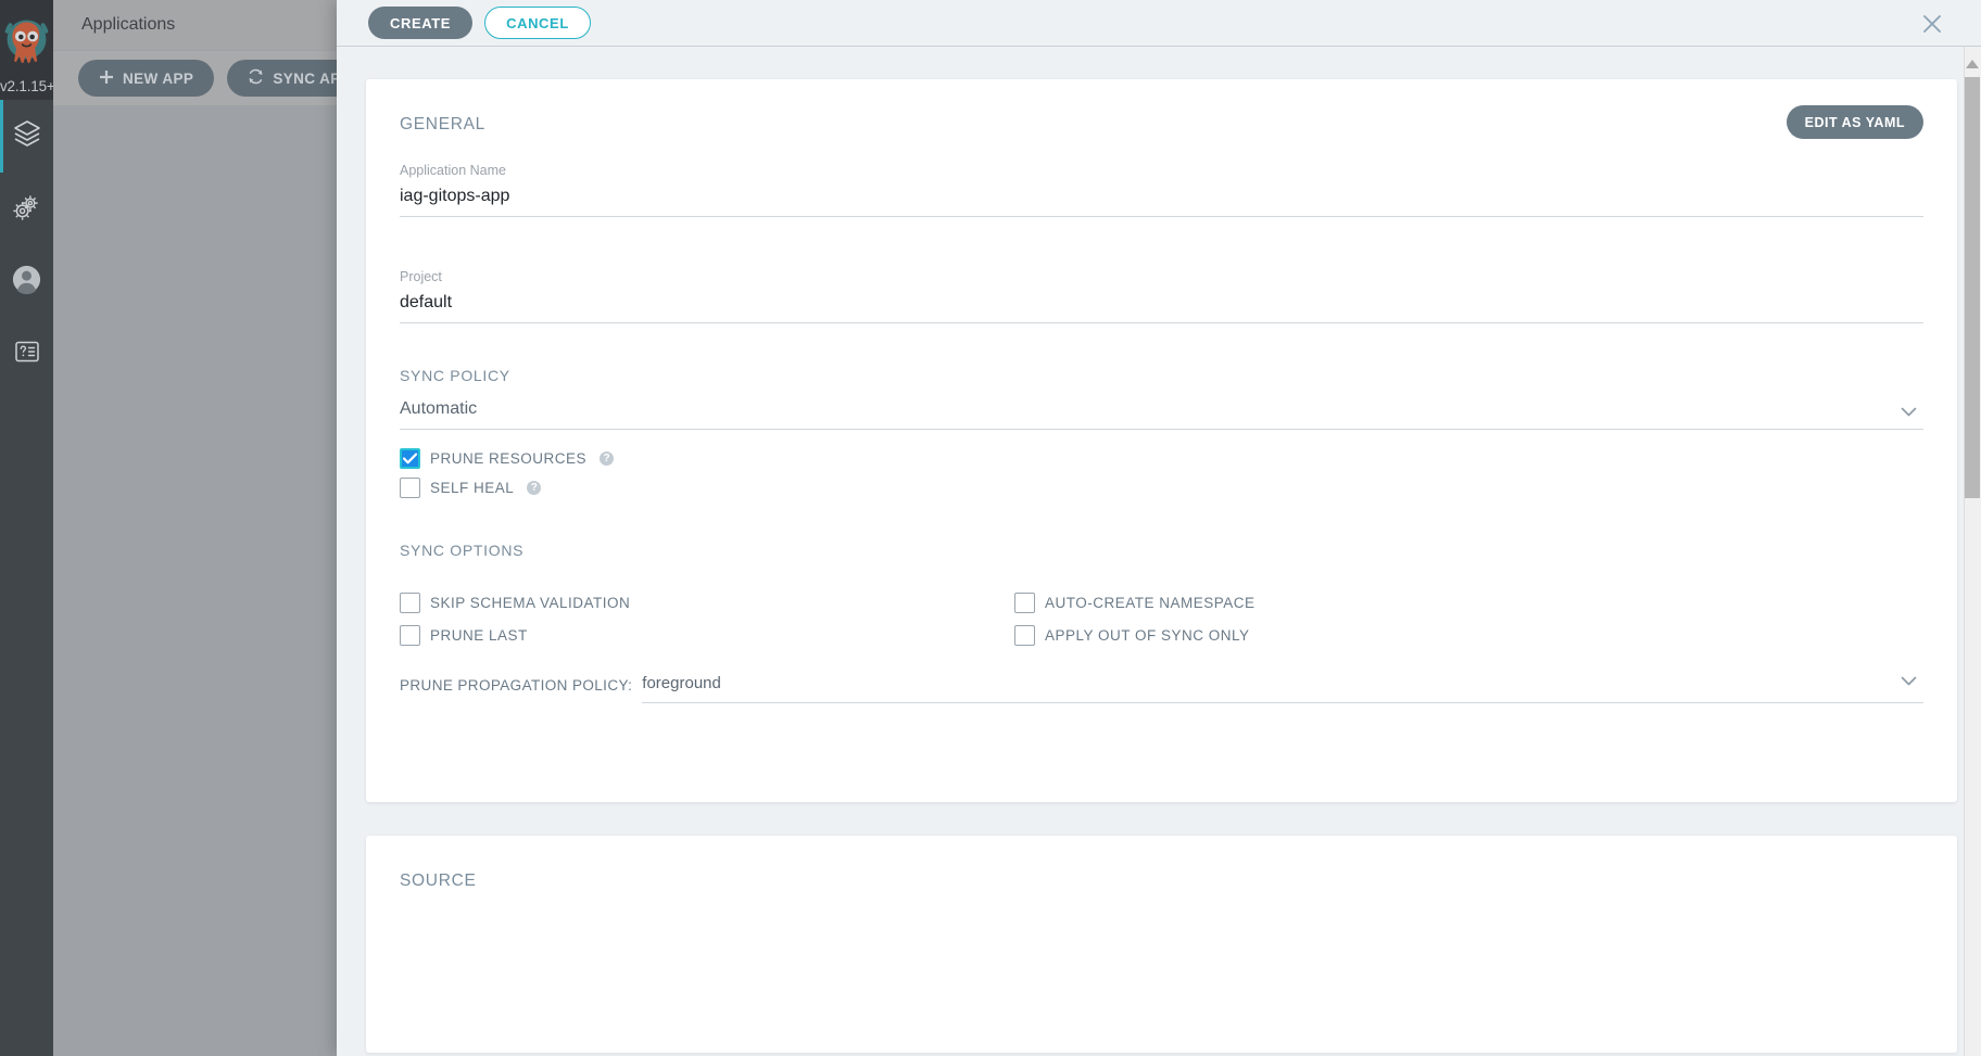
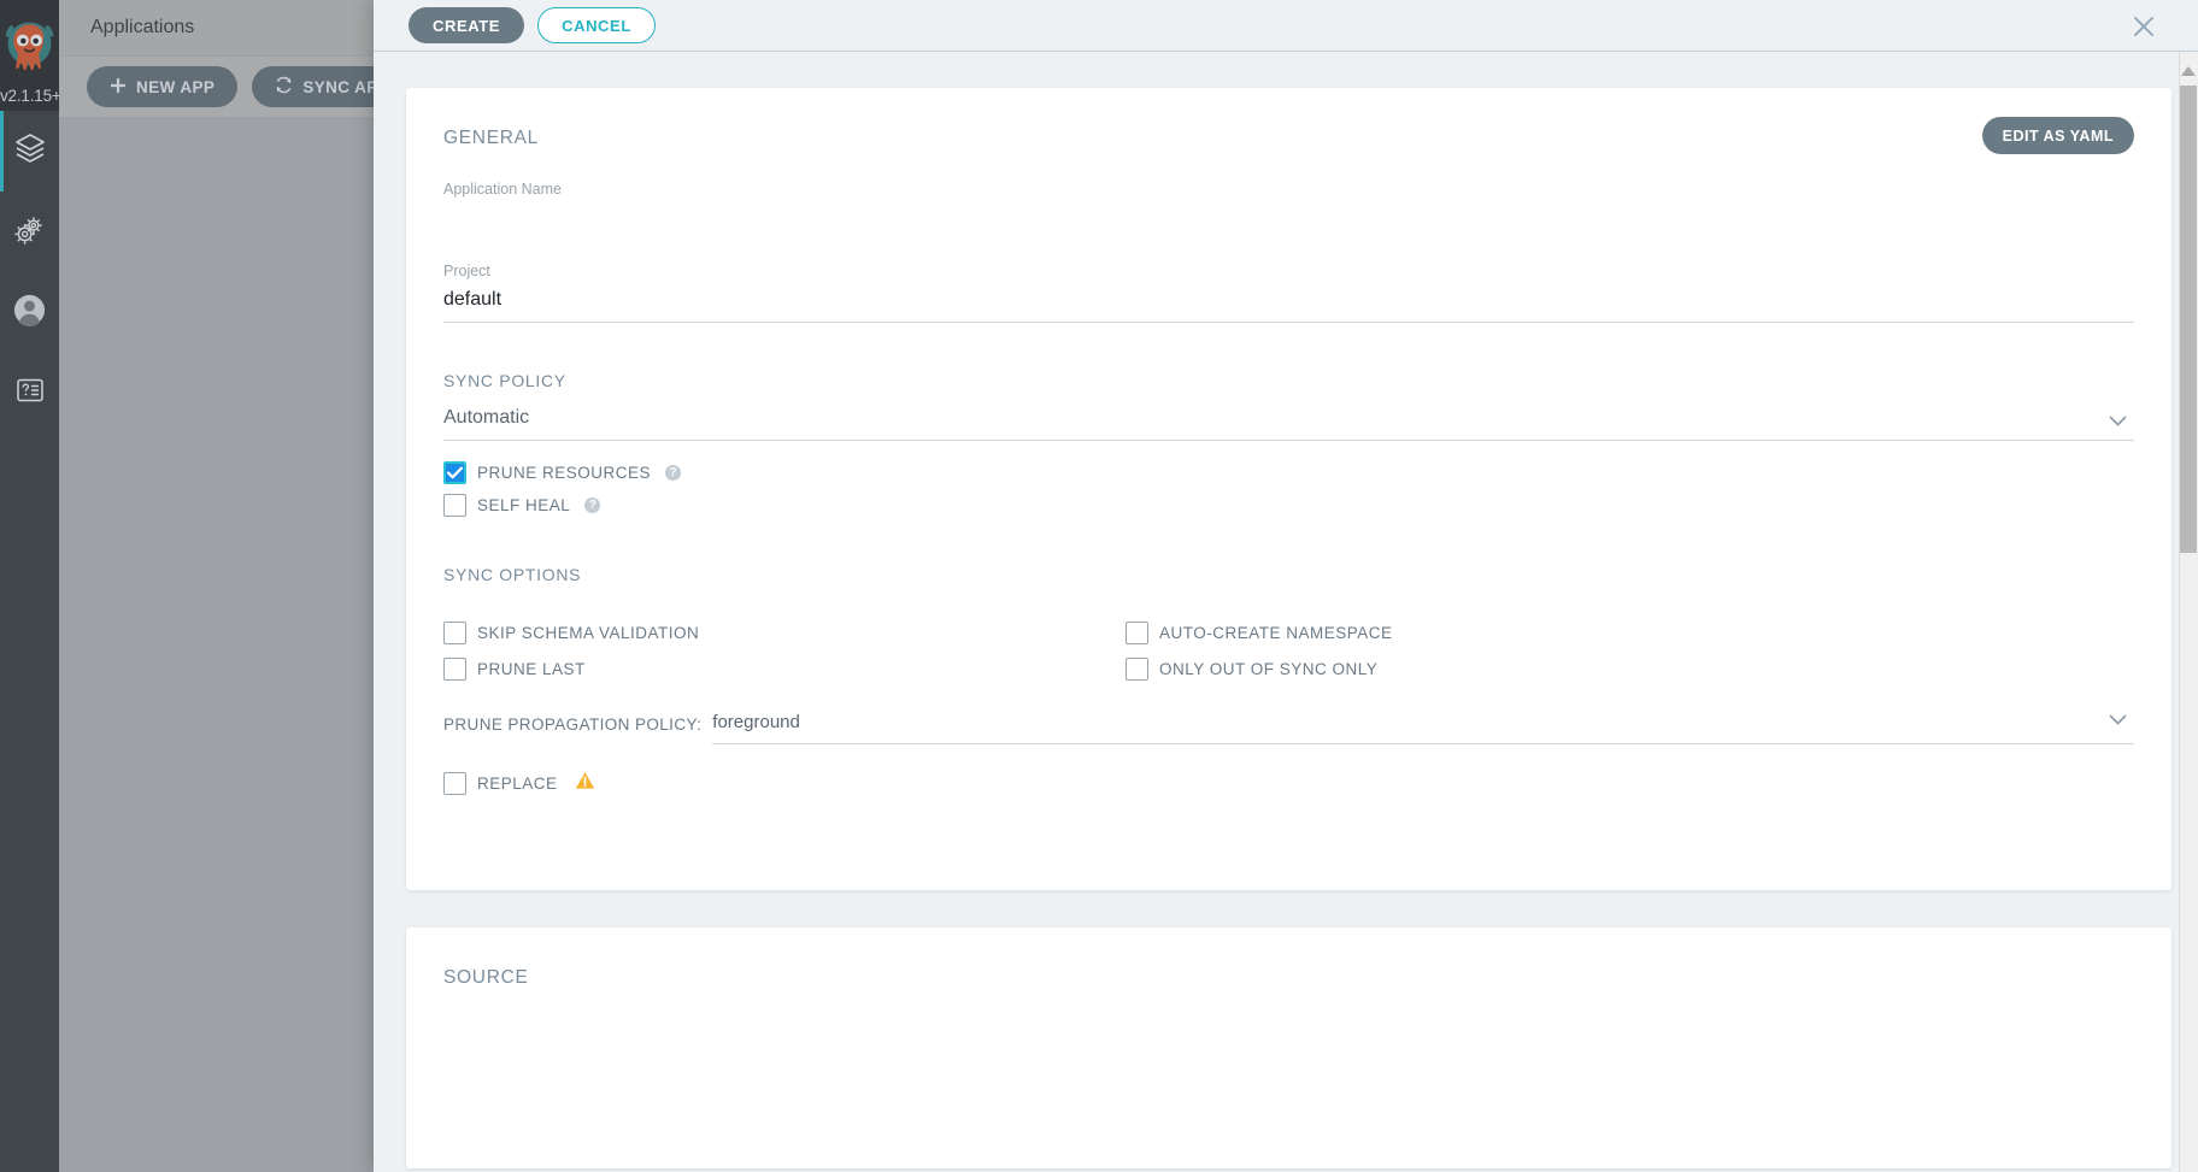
  Applications
  NEW APP
  SYNC AP
  v2.1.15+
  CREATE
  CANCEL
  GENERAL
  EDIT AS YAML
  Application Name
- iag-gitops-app
  Project
  default
  SYNC POLICY
  Automatic
  PRUNE RESOURCES
  ?
  SELF HEAL
  ?
  SYNC OPTIONS
  SKIP SCHEMA VALIDATION
  PRUNE LAST
  AUTO-CREATE NAMESPACE
- APPLY OUT OF SYNC ONLY
+ ONLY OUT OF SYNC ONLY
  PRUNE PROPAGATION POLICY:
  foreground
+ REPLACE
  SOURCE
